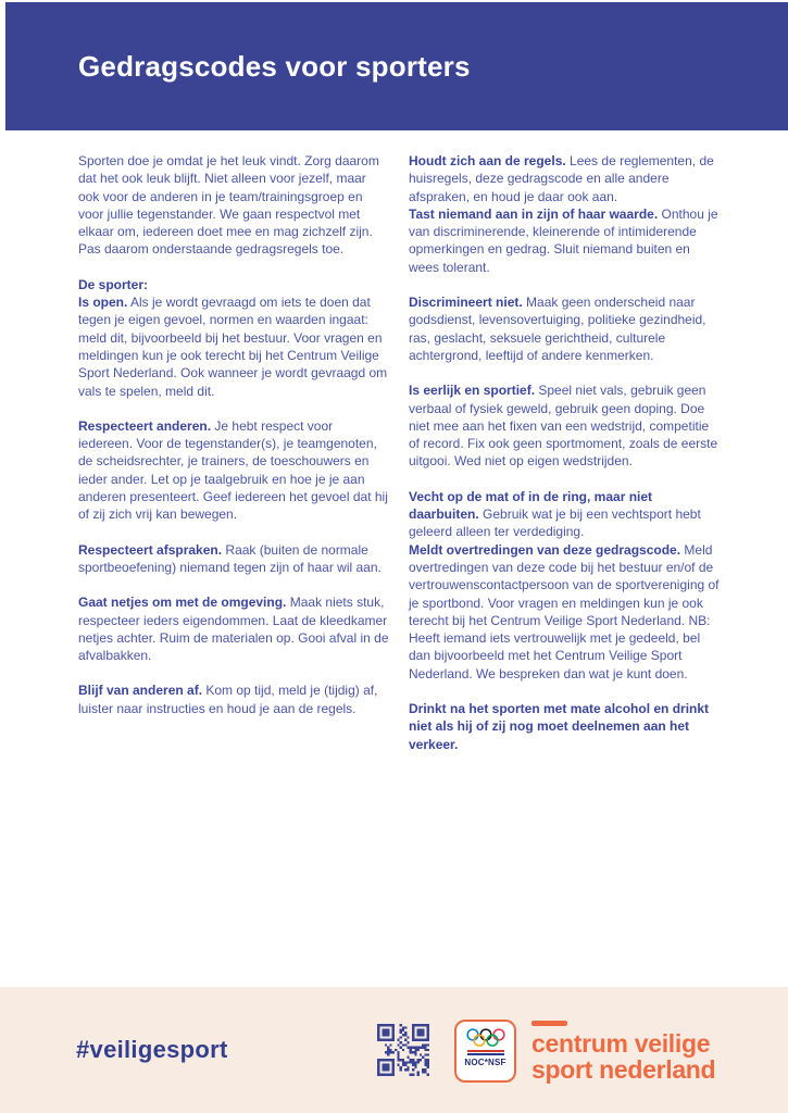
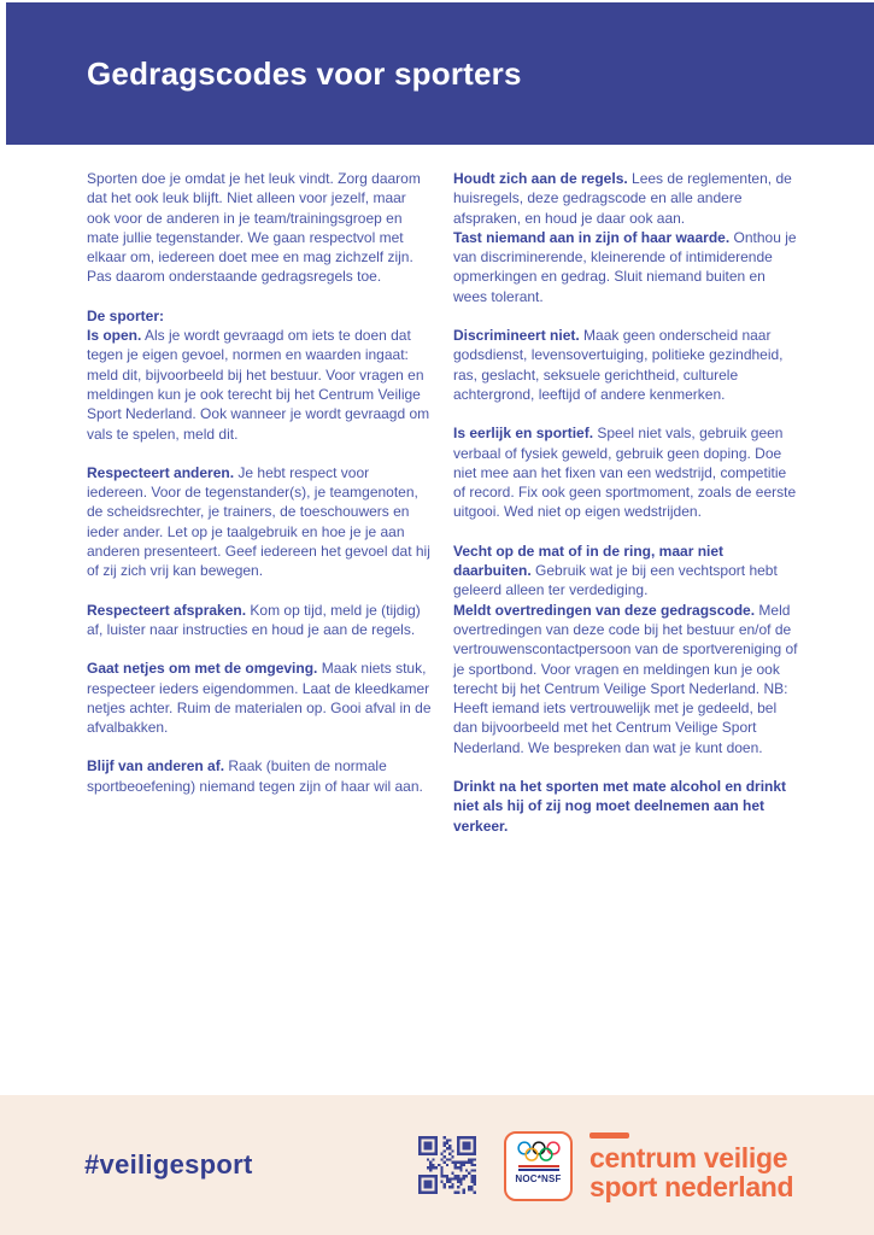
  Gedragscodes voor sporters
- Sporten doe je omdat je het leuk vindt. Zorg daarom dat het ook leuk blijft. Niet alleen voor jezelf, maar ook voor de anderen in je team/trainingsgroep en voor jullie tegenstander. We gaan respectvol met elkaar om, iedereen doet mee en mag zichzelf zijn. Pas daarom onderstaande gedragsregels toe.
+ Sporten doe je omdat je het leuk vindt. Zorg daarom dat het ook leuk blijft. Niet alleen voor jezelf, maar ook voor de anderen in je team/trainingsgroep en mate jullie tegenstander. We gaan respectvol met elkaar om, iedereen doet mee en mag zichzelf zijn. Pas daarom onderstaande gedragsregels toe.
  De sporter:
  Is open. Als je wordt gevraagd om iets te doen dat tegen je eigen gevoel, normen en waarden ingaat: meld dit, bijvoorbeeld bij het bestuur. Voor vragen en meldingen kun je ook terecht bij het Centrum Veilige Sport Nederland. Ook wanneer je wordt gevraagd om vals te spelen, meld dit.
  Respecteert anderen. Je hebt respect voor iedereen. Voor de tegenstander(s), je teamgenoten, de scheidsrechter, je trainers, de toeschouwers en ieder ander. Let op je taalgebruik en hoe je je aan anderen presenteert. Geef iedereen het gevoel dat hij of zij zich vrij kan bewegen.
- Respecteert afspraken. Raak (buiten de normale sportbeoefening) niemand tegen zijn of haar wil aan.
+ Respecteert afspraken. Kom op tijd, meld je (tijdig) af, luister naar instructies en houd je aan de regels.
  Gaat netjes om met de omgeving. Maak niets stuk, respecteer ieders eigendommen. Laat de kleedkamer netjes achter. Ruim de materialen op. Gooi afval in de afvalbakken.
- Blijf van anderen af. Kom op tijd, meld je (tijdig) af, luister naar instructies en houd je aan de regels.
+ Blijf van anderen af. Raak (buiten de normale sportbeoefening) niemand tegen zijn of haar wil aan.
  Houdt zich aan de regels. Lees de reglementen, de huisregels, deze gedragscode en alle andere afspraken, en houd je daar ook aan.
  Tast niemand aan in zijn of haar waarde. Onthou je van discriminerende, kleinerende of intimiderende opmerkingen en gedrag. Sluit niemand buiten en wees tolerant.
  Discrimineert niet. Maak geen onderscheid naar godsdienst, levensovertuiging, politieke gezindheid, ras, geslacht, seksuele gerichtheid, culturele achtergrond, leeftijd of andere kenmerken.
  Is eerlijk en sportief. Speel niet vals, gebruik geen verbaal of fysiek geweld, gebruik geen doping. Doe niet mee aan het fixen van een wedstrijd, competitie of record. Fix ook geen sportmoment, zoals de eerste uitgooi. Wed niet op eigen wedstrijden.
  Vecht op de mat of in de ring, maar niet daarbuiten. Gebruik wat je bij een vechtsport hebt geleerd alleen ter verdediging.
  Meldt overtredingen van deze gedragscode. Meld overtredingen van deze code bij het bestuur en/of de vertrouwenscontactpersoon van de sportvereniging of je sportbond. Voor vragen en meldingen kun je ook terecht bij het Centrum Veilige Sport Nederland. NB: Heeft iemand iets vertrouwelijk met je gedeeld, bel dan bijvoorbeeld met het Centrum Veilige Sport Nederland. We bespreken dan wat je kunt doen.
  Drinkt na het sporten met mate alcohol en drinkt niet als hij of zij nog moet deelnemen aan het verkeer.
  #veiligesport
  NOC*NSF
  centrum veilige
  sport nederland
